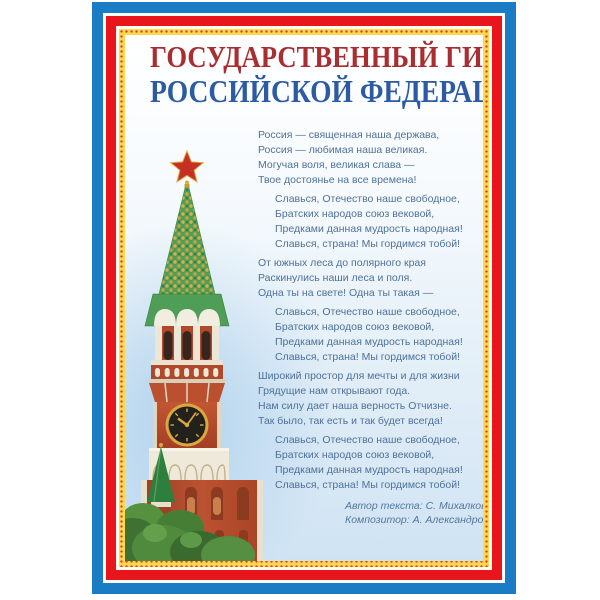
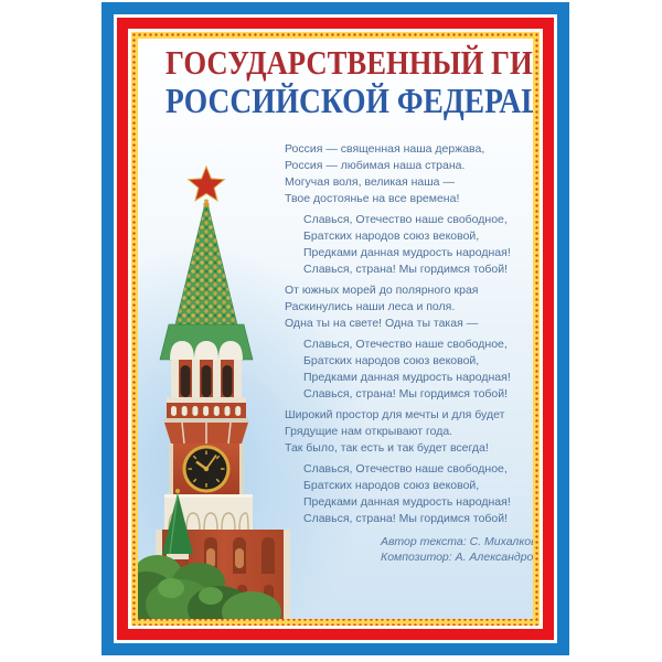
  ГОСУДАРСТВЕННЫЙ ГИ
  РОССИЙСКОЙ ФЕДЕРАЦ
  Россия — священная наша держава,
- Россия — любимая наша великая.
+ Россия — любимая наша страна.
- Могучая воля, великая слава —
+ Могучая воля, великая наша —
  Твое достоянье на все времена!
  Славься, Отечество наше свободное,
  Братских народов союз вековой,
  Предками данная мудрость народная!
  Славься, страна! Мы гордимся тобой!
- От южных леса до полярного края
+ От южных морей до полярного края
  Раскинулись наши леса и поля.
  Одна ты на свете! Одна ты такая —
  Славься, Отечество наше свободное,
  Братских народов союз вековой,
  Предками данная мудрость народная!
  Славься, страна! Мы гордимся тобой!
- Широкий простор для мечты и для жизни
+ Широкий простор для мечты и для будет
  Грядущие нам открывают года.
- Нам силу дает наша верность Отчизне.
  Так было, так есть и так будет всегда!
  Славься, Отечество наше свободное,
  Братских народов союз вековой,
  Предками данная мудрость народная!
  Славься, страна! Мы гордимся тобой!
  Автор текста: С. Михалко
  Композитор: А. Александро
